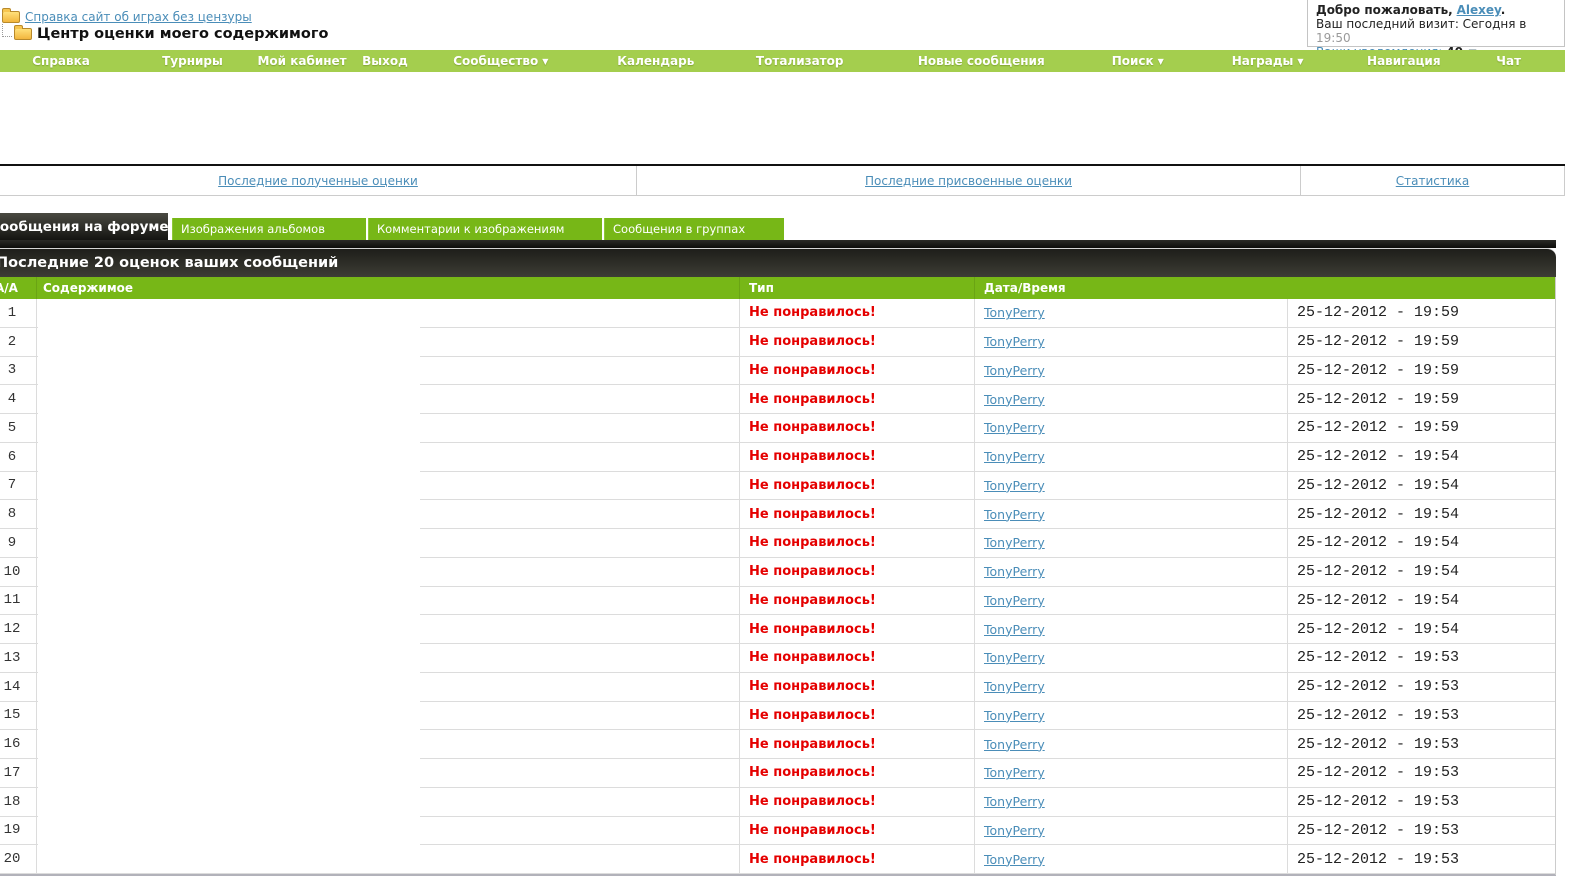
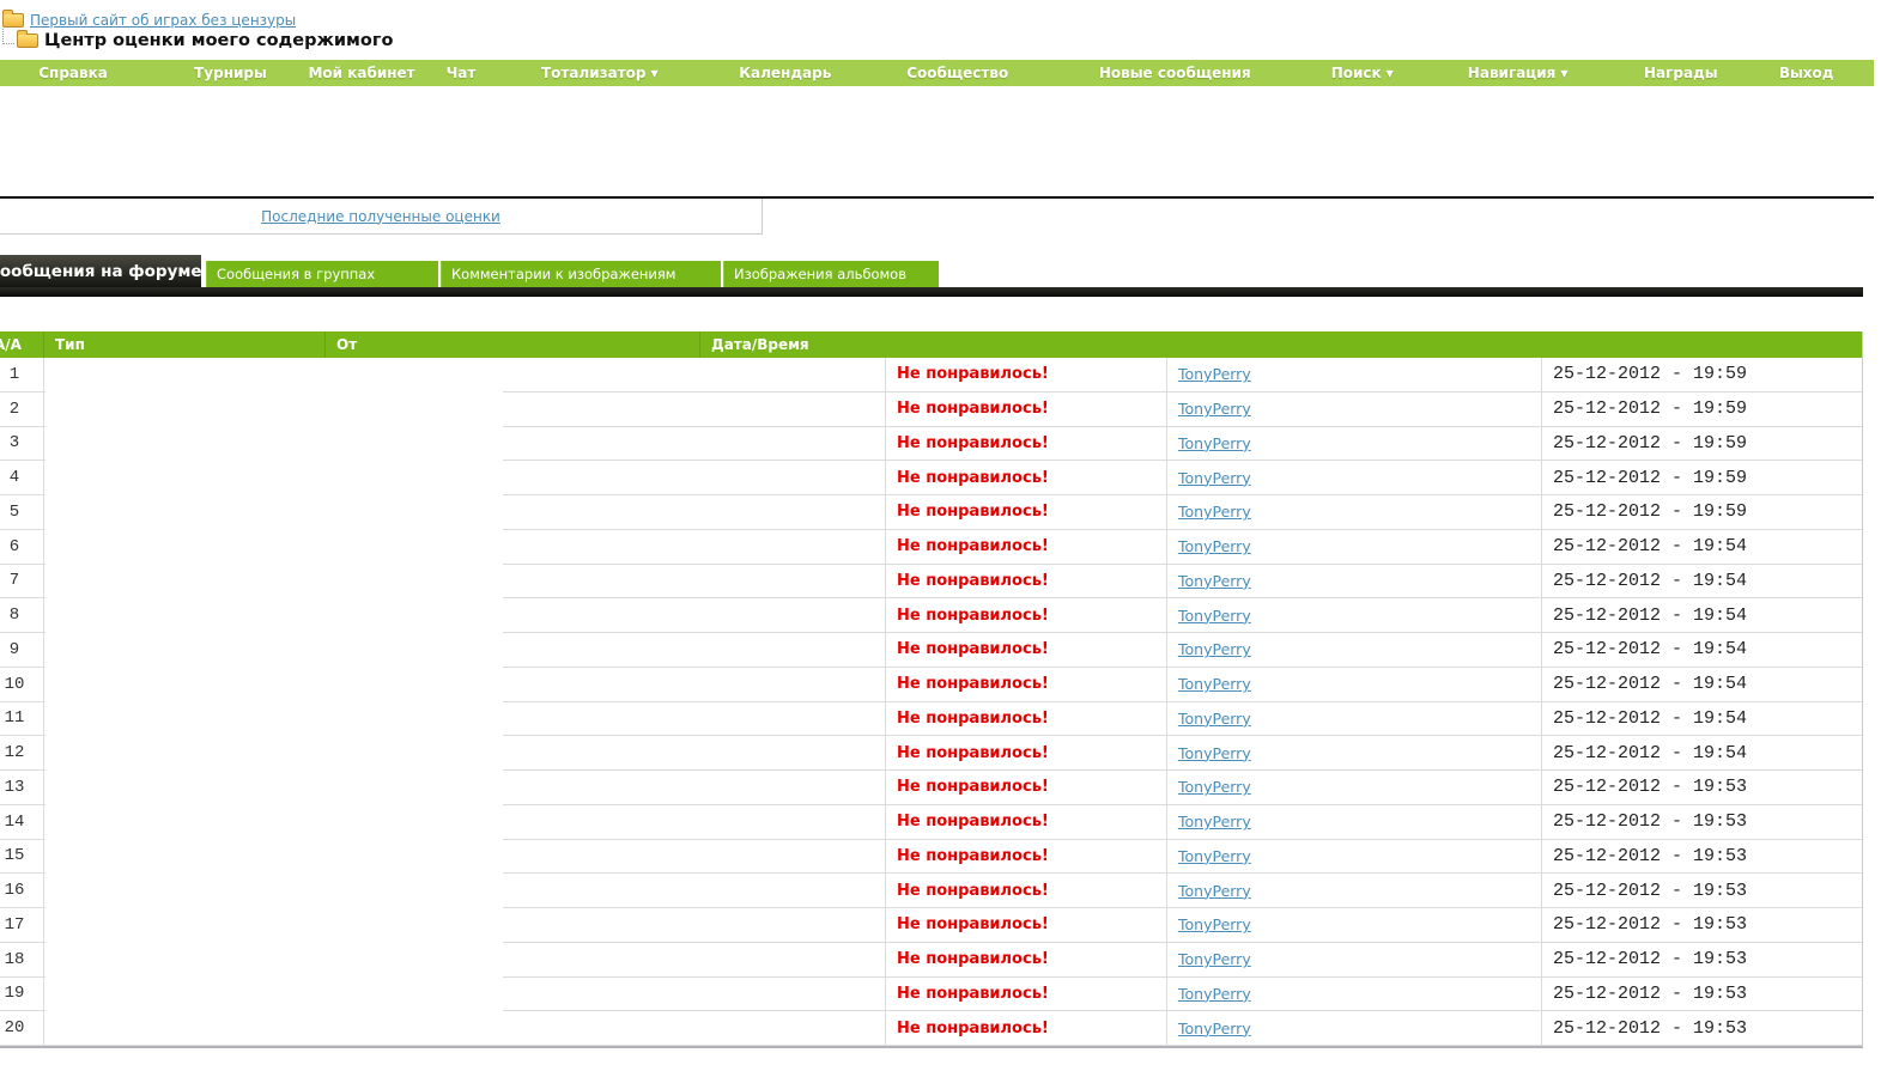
- Справка сайт об играх без цензуры
+ Первый сайт об играх без цензуры
  Центр оценки моего содержимого
- Добро пожаловать, Alexey.
- Ваш последний визит: Сегодня в 19:50
  Справка
  Турниры
  Мой кабинет
- Выход
+ Чат
- Сообщество
+ Тотализатор
  ▼
  Календарь
- Тотализатор
+ Сообщество
  Новые сообщения
  Поиск
  ▼
- Награды
+ Навигация
  ▼
- Навигация
+ Награды
- Чат
+ Выход
  Последние полученные оценки
- Последние присвоенные оценки
- Статистика
  ообщения на форуме
- Изображения альбомов
+ Сообщения в группах
  Комментарии к изображениям
- Сообщения в группах
+ Изображения альбомов
- Последние 20 оценок ваших сообщений
- Содержимое
  Тип
+ От
  Дата/Время
  1
  Не понравилось!
  TonyPerry
  25-12-2012 - 19:59
  2
  Не понравилось!
  TonyPerry
  25-12-2012 - 19:59
  3
  Не понравилось!
  TonyPerry
  25-12-2012 - 19:59
  4
  Не понравилось!
  TonyPerry
  25-12-2012 - 19:59
  5
  Не понравилось!
  TonyPerry
  25-12-2012 - 19:59
  6
  Не понравилось!
  TonyPerry
  25-12-2012 - 19:54
  7
  Не понравилось!
  TonyPerry
  25-12-2012 - 19:54
  8
  Не понравилось!
  TonyPerry
  25-12-2012 - 19:54
  9
  Не понравилось!
  TonyPerry
  25-12-2012 - 19:54
  10
  Не понравилось!
  TonyPerry
  25-12-2012 - 19:54
  11
  Не понравилось!
  TonyPerry
  25-12-2012 - 19:54
  12
  Не понравилось!
  TonyPerry
  25-12-2012 - 19:54
  13
  Не понравилось!
  TonyPerry
  25-12-2012 - 19:53
  14
  Не понравилось!
  TonyPerry
  25-12-2012 - 19:53
  15
  Не понравилось!
  TonyPerry
  25-12-2012 - 19:53
  16
  Не понравилось!
  TonyPerry
  25-12-2012 - 19:53
  17
  Не понравилось!
  TonyPerry
  25-12-2012 - 19:53
  18
  Не понравилось!
  TonyPerry
  25-12-2012 - 19:53
  19
  Не понравилось!
  TonyPerry
  25-12-2012 - 19:53
  20
  Не понравилось!
  TonyPerry
  25-12-2012 - 19:53
